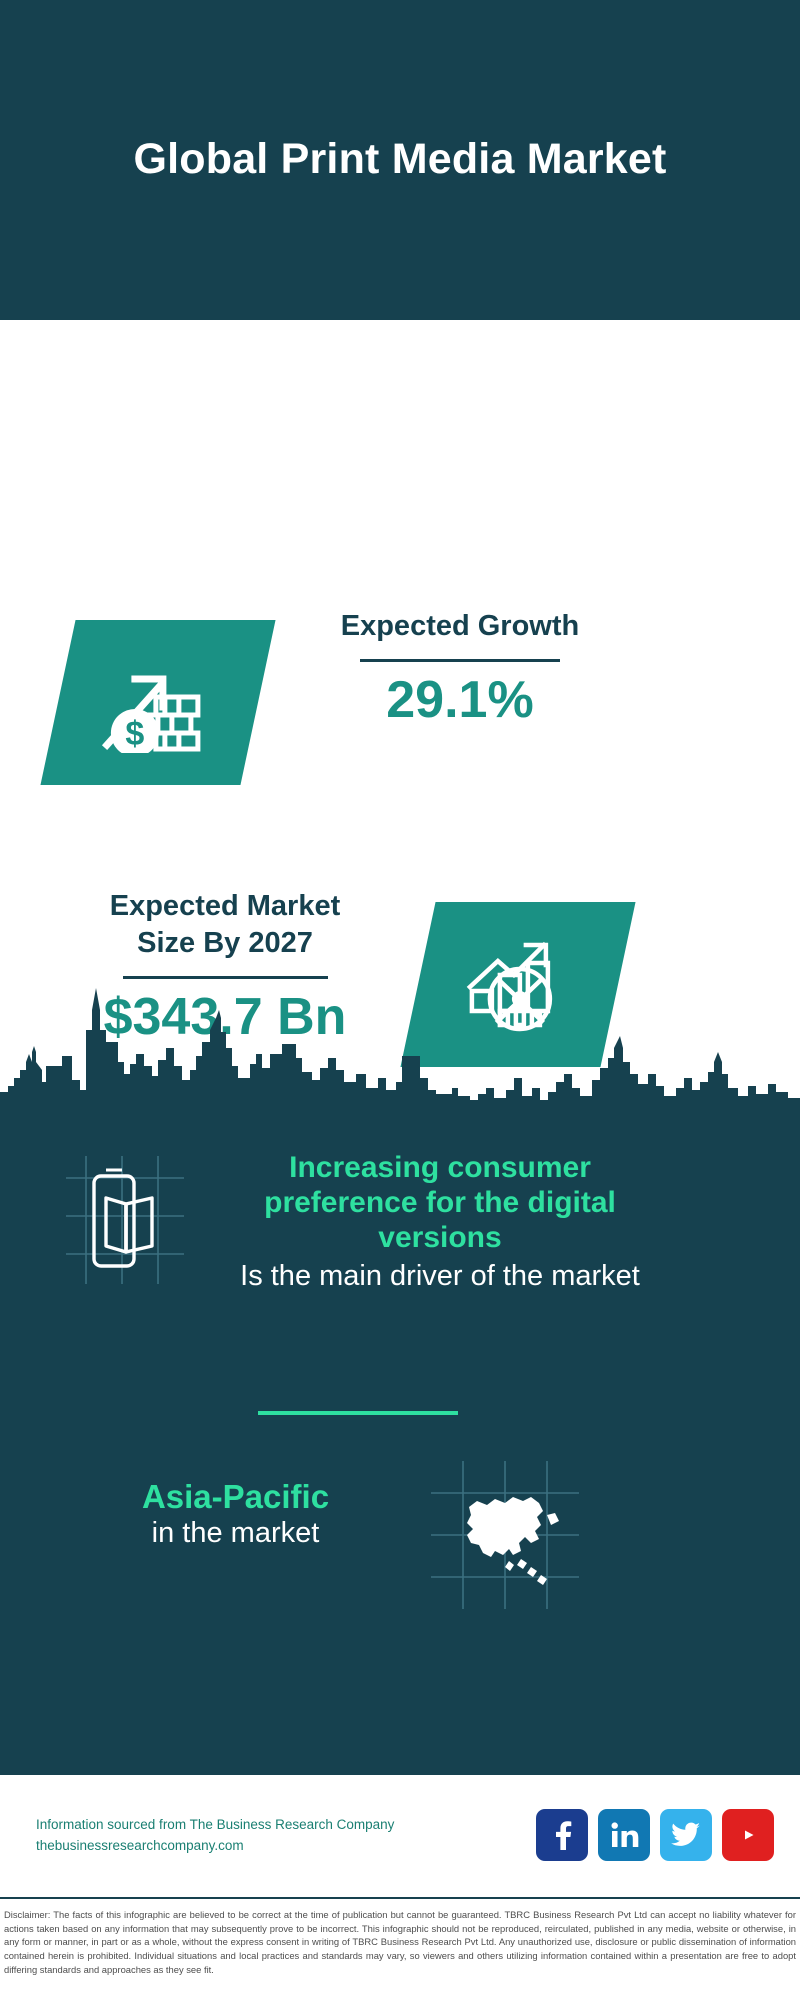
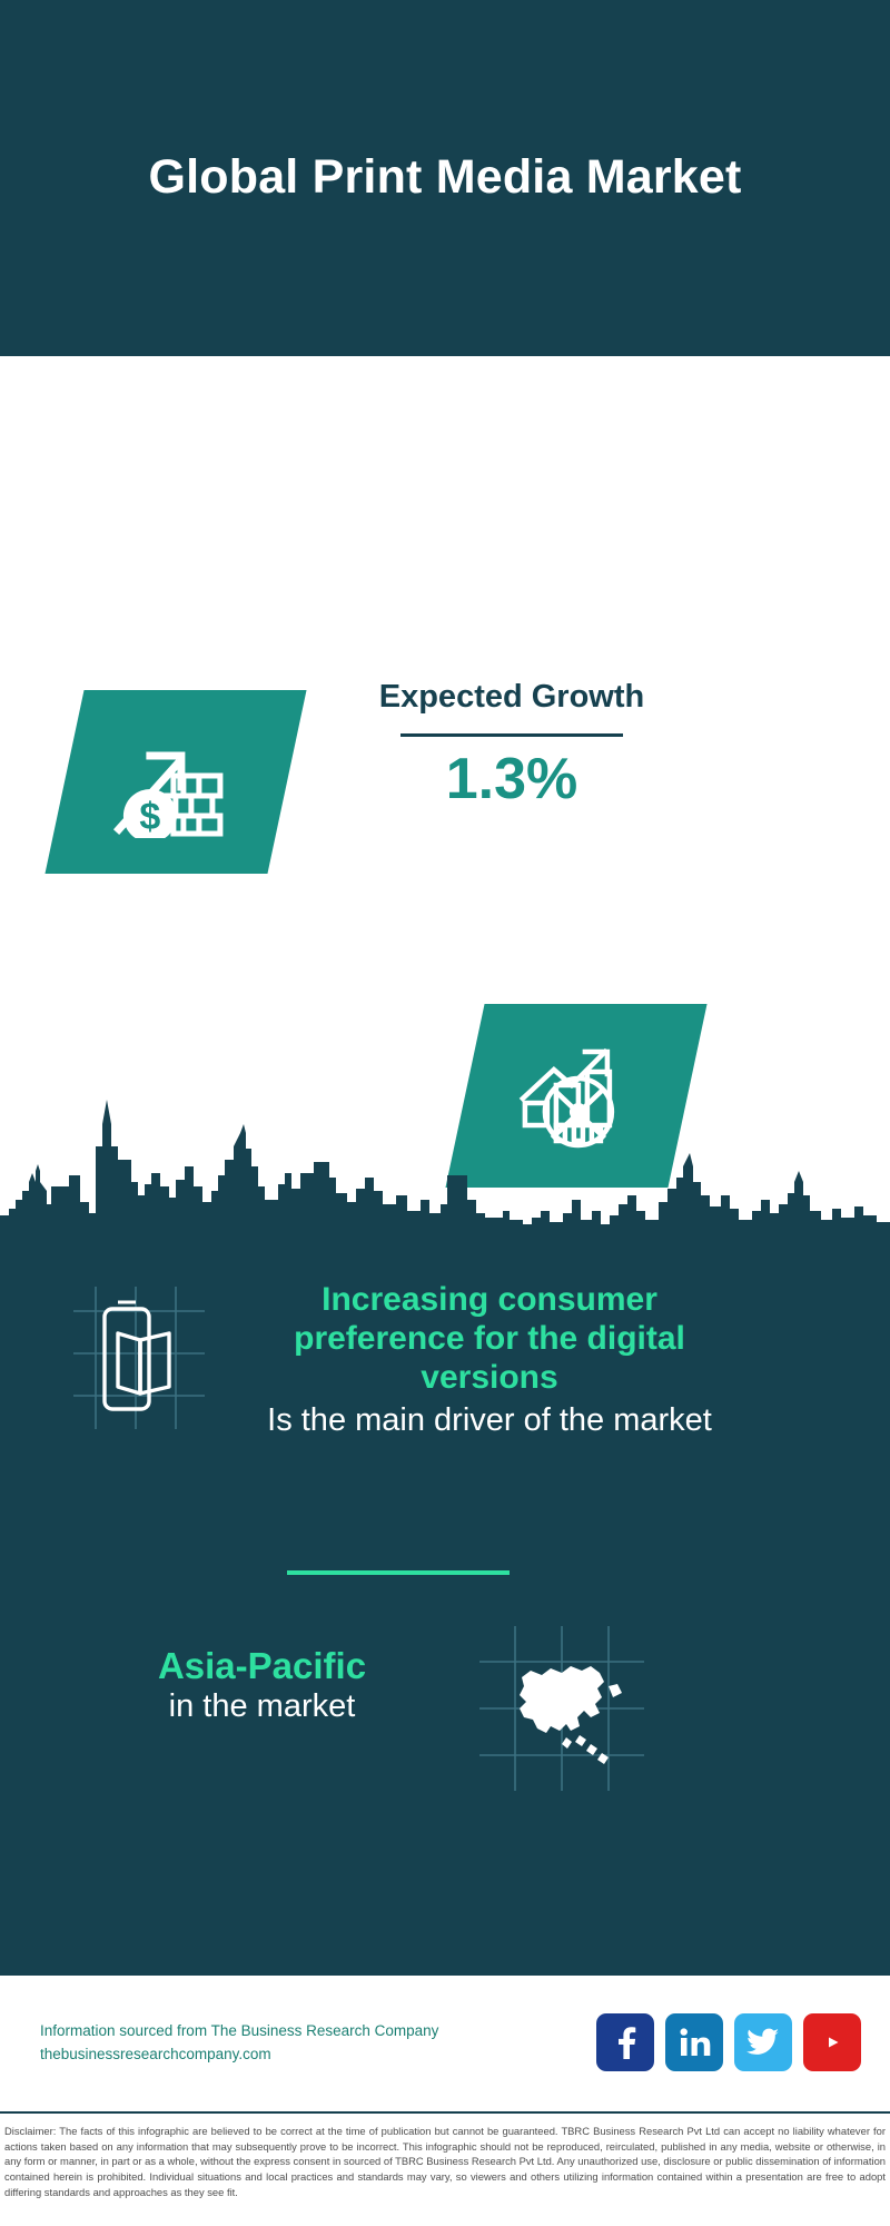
  Global Print Media Market
  Expected Growth
- 29.1%
+ 1.3%
- Expected Market
- Size By 2027
- $343.7 Bn
  Increasing consumer preference for the digital versions
  Is the main driver of the market
  Asia-Pacific
  in the market
  Information sourced from The Business Research Company
  thebusinessresearchcompany.com
- Disclaimer: The facts of this infographic are believed to be correct at the time of publication but cannot be guaranteed. TBRC Business Research Pvt Ltd can accept no liability whatever for actions taken based on any information that may subsequently prove to be incorrect. This infographic should not be reproduced, reirculated, published in any media, website or otherwise, in any form or manner, in part or as a whole, without the express consent in writing of TBRC Business Research Pvt Ltd. Any unauthorized use, disclosure or public dissemination of information contained herein is prohibited. Individual situations and local practices and standards may vary, so viewers and others utilizing information contained within a presentation are free to adopt differing standards and approaches as they see fit.
+ Disclaimer: The facts of this infographic are believed to be correct at the time of publication but cannot be guaranteed. TBRC Business Research Pvt Ltd can accept no liability whatever for actions taken based on any information that may subsequently prove to be incorrect. This infographic should not be reproduced, reirculated, published in any media, website or otherwise, in any form or manner, in part or as a whole, without the express consent in sourced of TBRC Business Research Pvt Ltd. Any unauthorized use, disclosure or public dissemination of information contained herein is prohibited. Individual situations and local practices and standards may vary, so viewers and others utilizing information contained within a presentation are free to adopt differing standards and approaches as they see fit.
